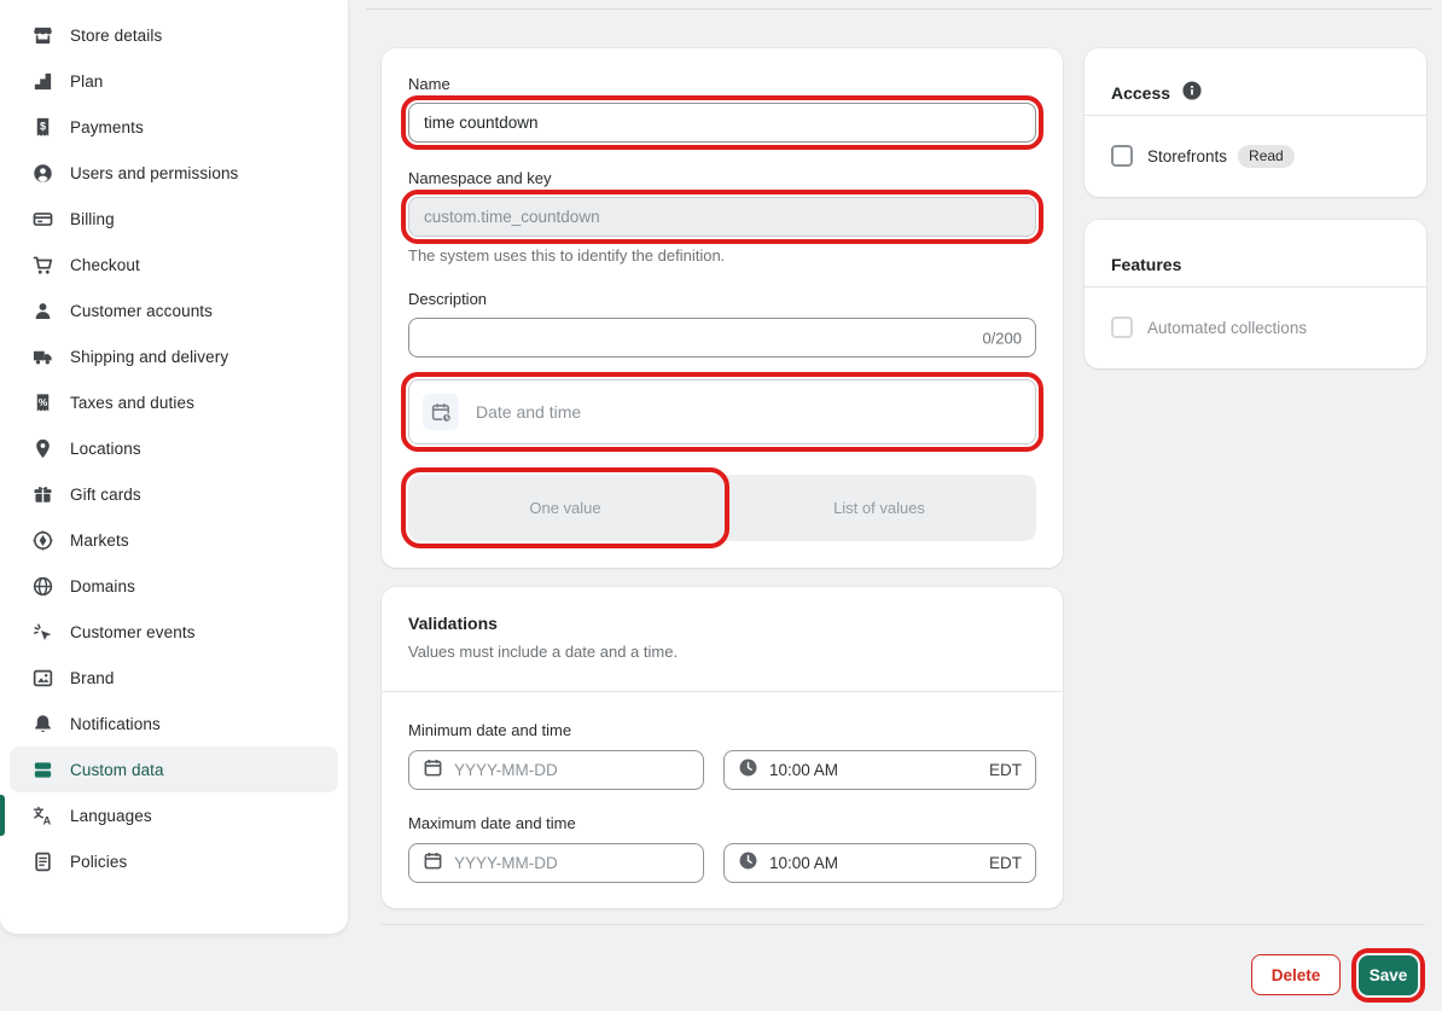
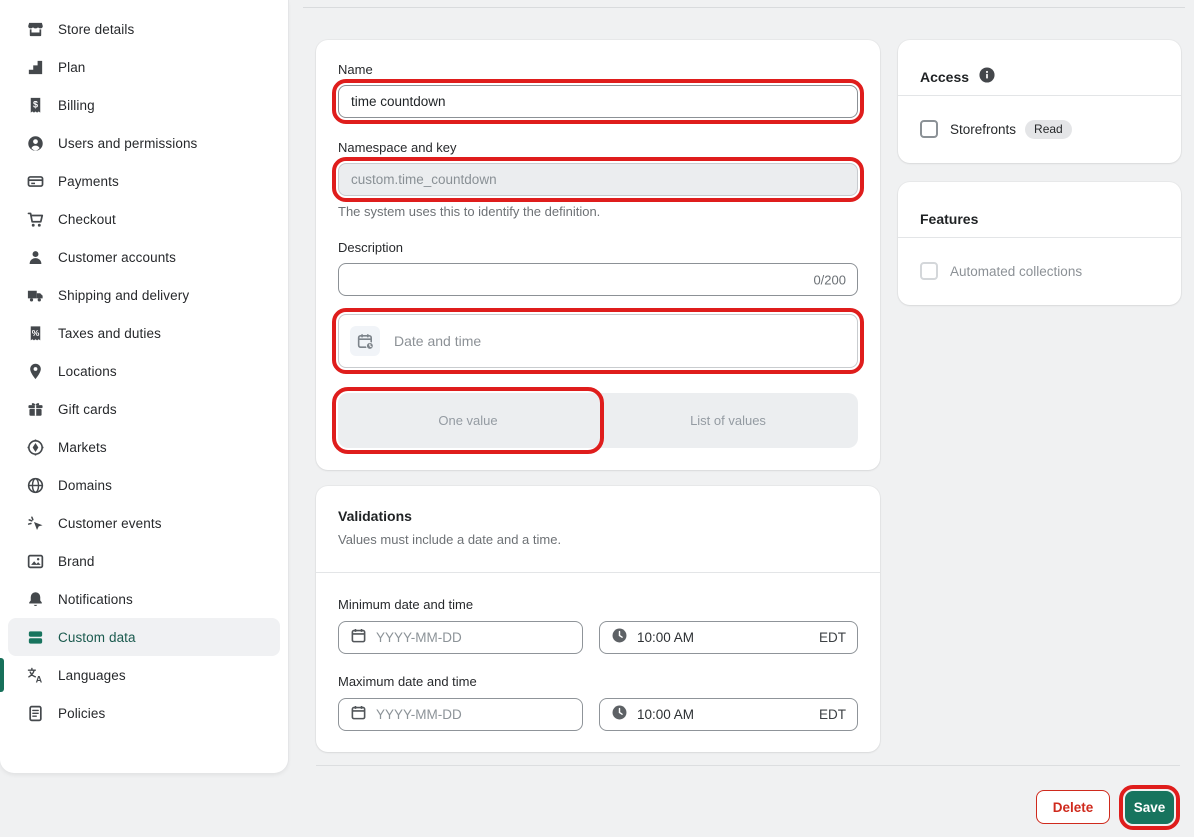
  Store details
  Plan
  $
- Payments
+ Billing
  Users and permissions
- Billing
+ Payments
  Checkout
  Customer accounts
  Shipping and delivery
  %
  Taxes and duties
  Locations
  Gift cards
  Markets
  Domains
  Customer events
  Brand
  Notifications
  Custom data
  A
  Languages
  Policies
  Name
  time countdown
  Namespace and key
  custom.time_countdown
  The system uses this to identify the definition.
  Description
  0/200
  Date and time
  One value
  List of values
  Validations
  Values must include a date and a time.
  Minimum date and time
  YYYY-MM-DD
  10:00 AM
  EDT
  Maximum date and time
  YYYY-MM-DD
  10:00 AM
  EDT
  Access
  Storefronts
  Read
  Features
  Automated collections
  Delete
  Save
